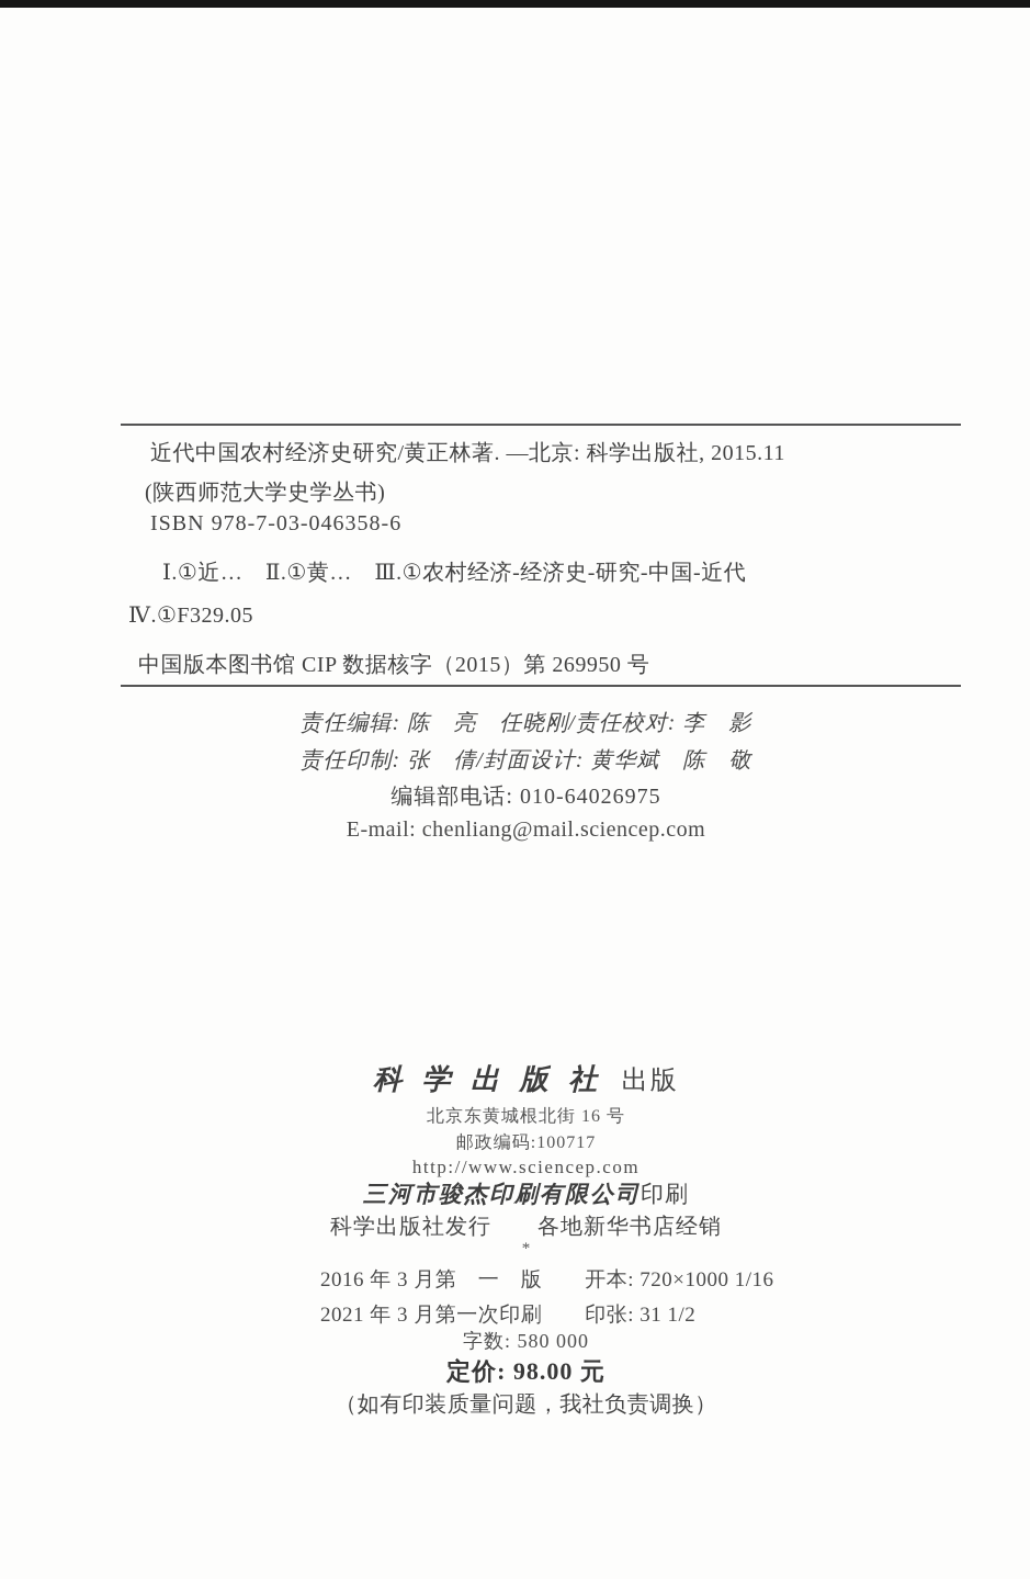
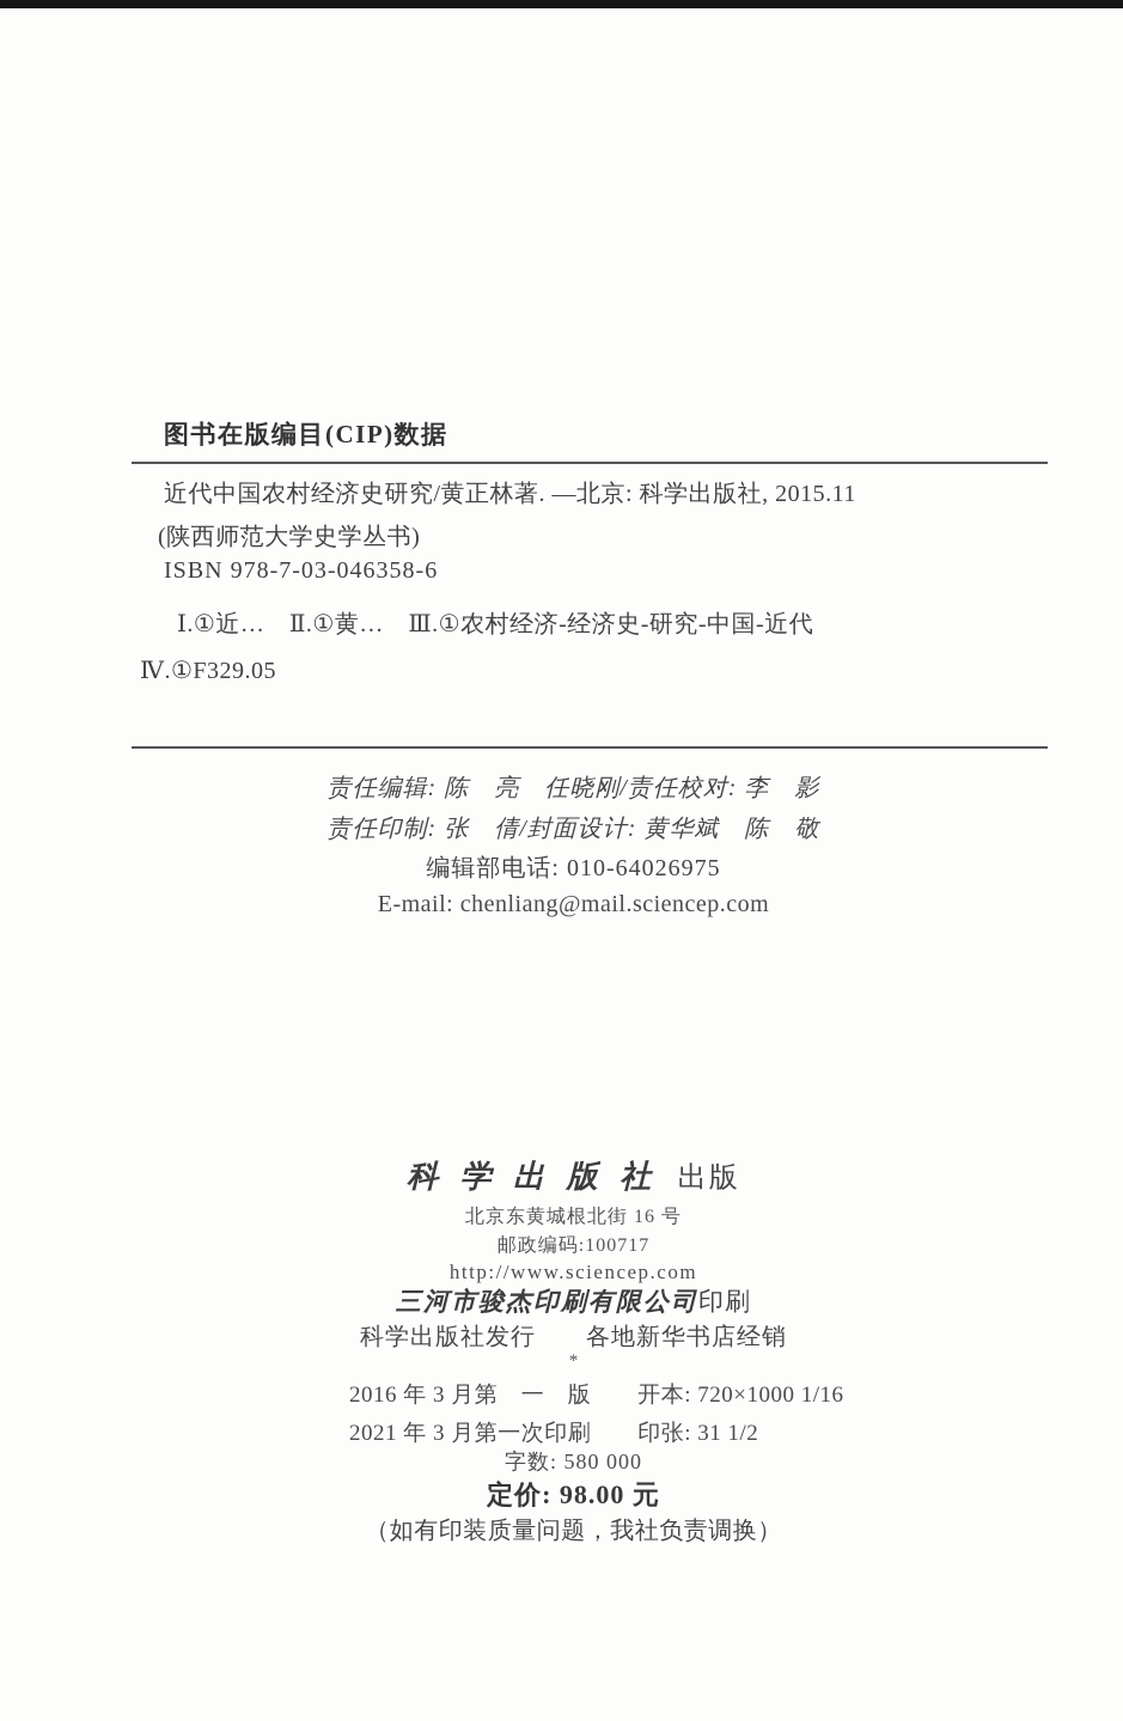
+ 图书在版编目(CIP)数据
  近代中国农村经济史研究/黄正林著. —北京: 科学出版社, 2015.11
  (陕西师范大学史学丛书)
  ISBN 978-7-03-046358-6
  Ⅰ.①近… Ⅱ.①黄… Ⅲ.①农村经济-经济史-研究-中国-近代
  Ⅳ.①F329.05
- 中国版本图书馆 CIP 数据核字（2015）第 269950 号
  责任编辑: 陈 亮 任晓刚/责任校对: 李 影
  责任印制: 张 倩/封面设计: 黄华斌 陈 敬
  编辑部电话: 010-64026975
  E-mail: chenliang@mail.sciencep.com
  科 学 出 版 社 出版
  北京东黄城根北街 16 号
  邮政编码:100717
  http://www.sciencep.com
  三河市骏杰印刷有限公司印刷
  科学出版社发行 各地新华书店经销
  *
  2016 年 3 月第 一 版 开本: 720×1000 1/16
  2021 年 3 月第一次印刷 印张: 31 1/2
  字数: 580 000
  定价: 98.00 元
  （如有印装质量问题，我社负责调换）
